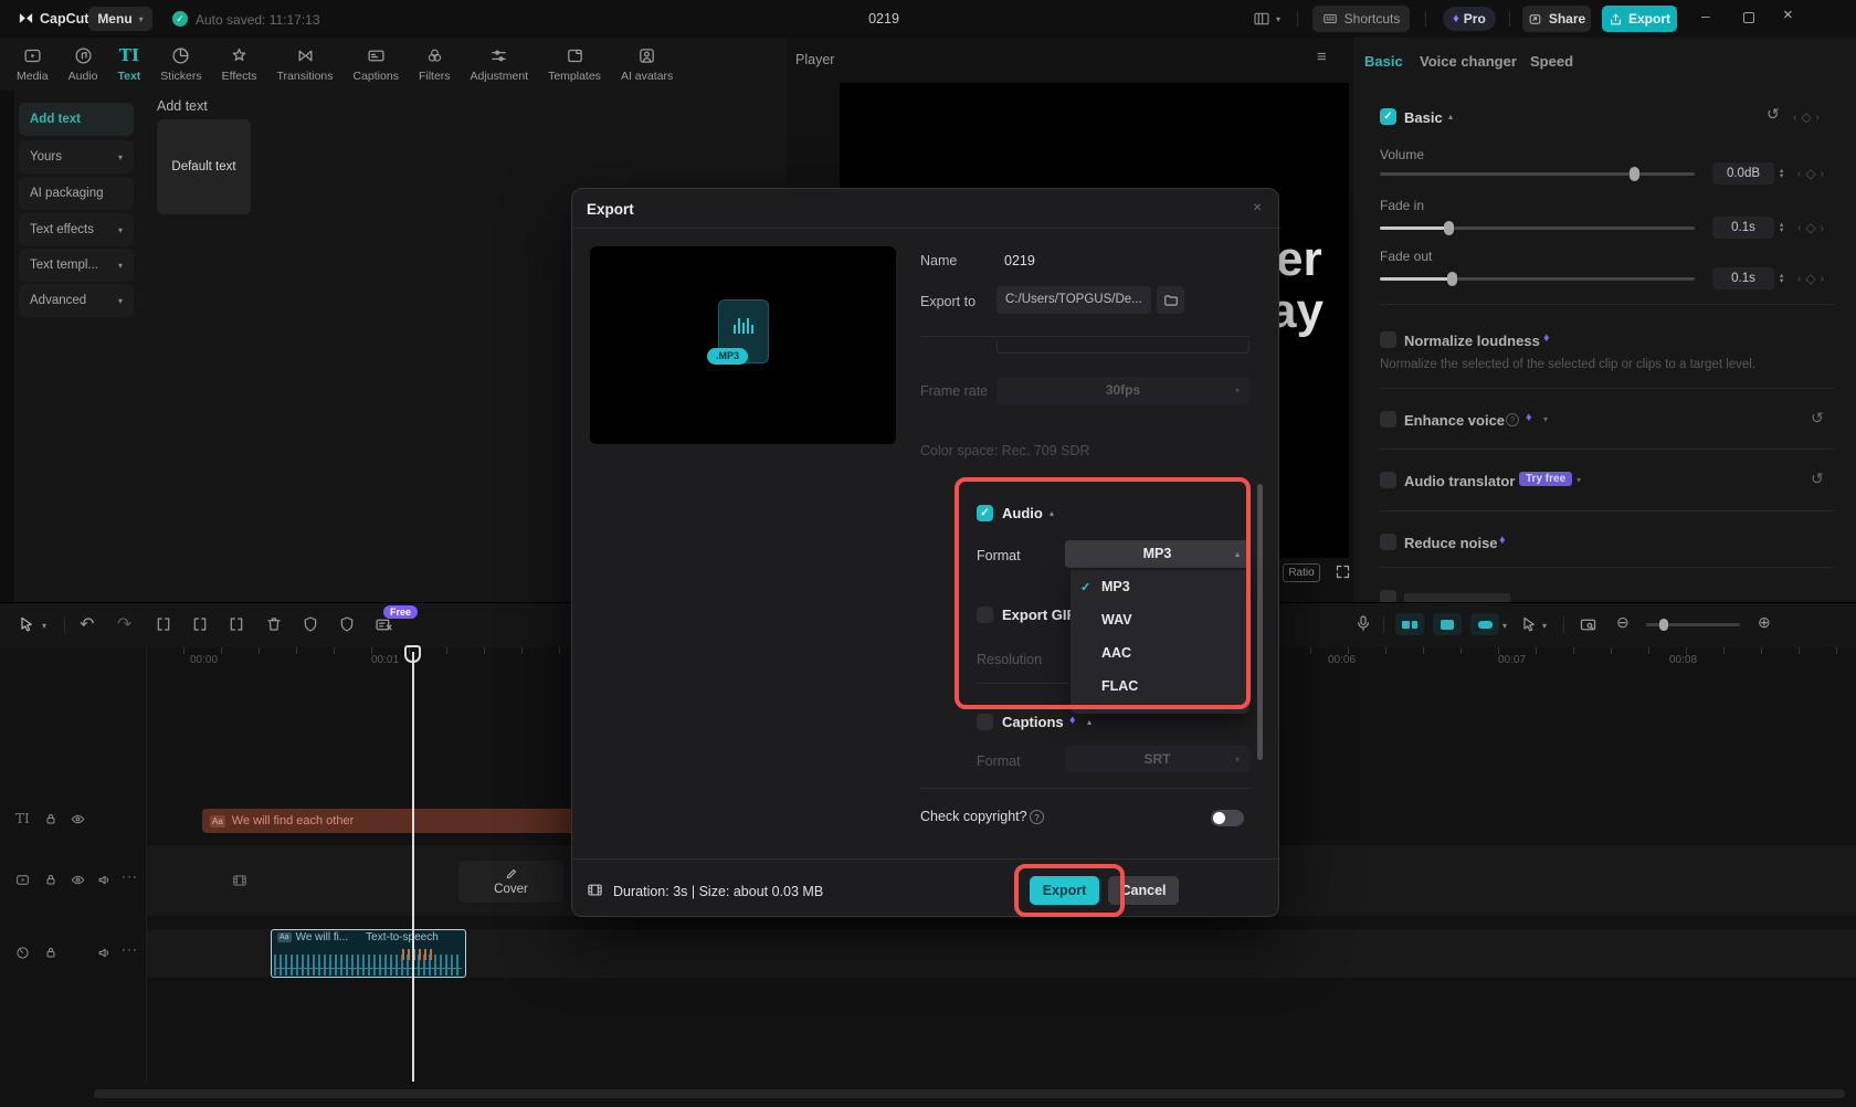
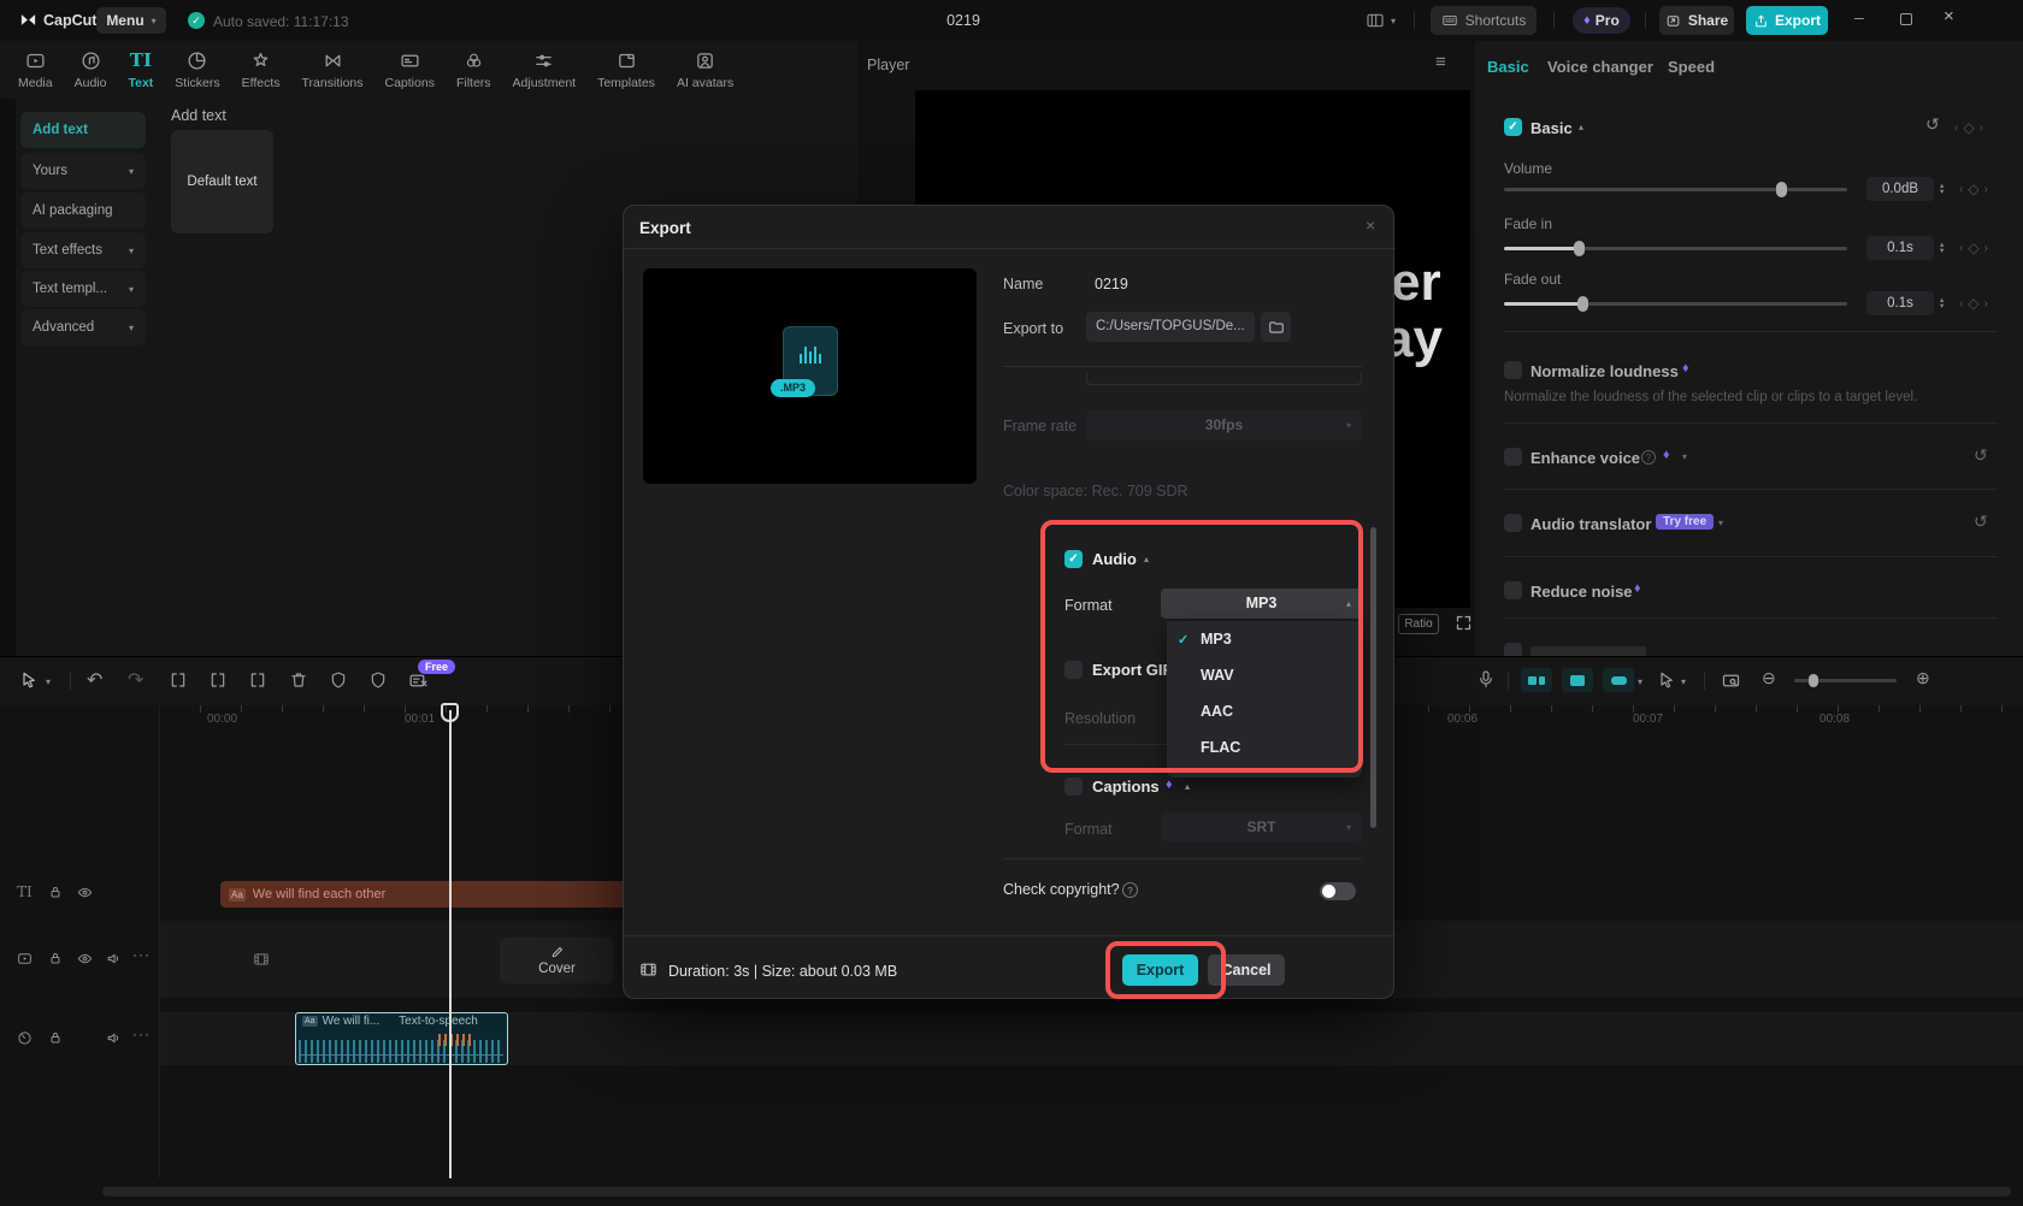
  CapCut
  Menu
  ▾
  ✓
  Auto saved: 11:17:13
  0219
  ▾
  Shortcuts
  ♦
  Pro
  Share
  Export
  –
  ×
  Media
  Audio
  TI
  Text
  Stickers
  Effects
  Transitions
  Captions
  Filters
  Adjustment
  Templates
  AI avatars
  Add text
  Yours
  ▾
  AI packaging
  Text effects
  ▾
  Text templ...
  ▾
  Advanced
  ▾
  Add text
  Default text
  Player
  ≡
  er
  ay
  Ratio
  Basic
  Voice changer
  Speed
  ✓
  Basic
  ▴
  ↺
  ‹
  ◇
  ›
  Volume
  0.0dB
  ‹
  ◇
  ›
  Fade in
  0.1s
  ‹
  ◇
  ›
  Fade out
  0.1s
  ‹
  ◇
  ›
  Normalize loudness
  ♦
- Normalize the selected of the selected clip or clips to a target level.
+ Normalize the loudness of the selected clip or clips to a target level.
  Enhance voice
  ?
  ♦
  ▾
  ↺
  Audio translator
  Try free
  ▾
  ↺
  Reduce noise
  ♦
  ▾
  ↶
  ↷
  Free
  ▾
  ▾
  ⊖
  ⊕
  00:00
  00:01
  00:06
  00:07
  00:08
  TI
  ···
  ···
  Cover
  Aa
  We will find each other
  We will fi...
  Text-to-seech
  Export
  ×
  .MP3
  Name
  0219
  Export to
  C:/Users/TOPGUS/De...
  Frame rate
  30fps
  ▾
  Color space: Rec. 709 SDR
  ✓
  Audio
  ▴
  Format
  MP3
  ▴
  Export GI
  Resolution
  ✓
  MP3
  WAV
  AAC
  FLAC
  Captions
  ♦
  ▴
  Format
  SRT
  ▾
  Check copyright?
  ?
  Duration: 3s | Size: about 0.03 MB
  Export
  Cancel
